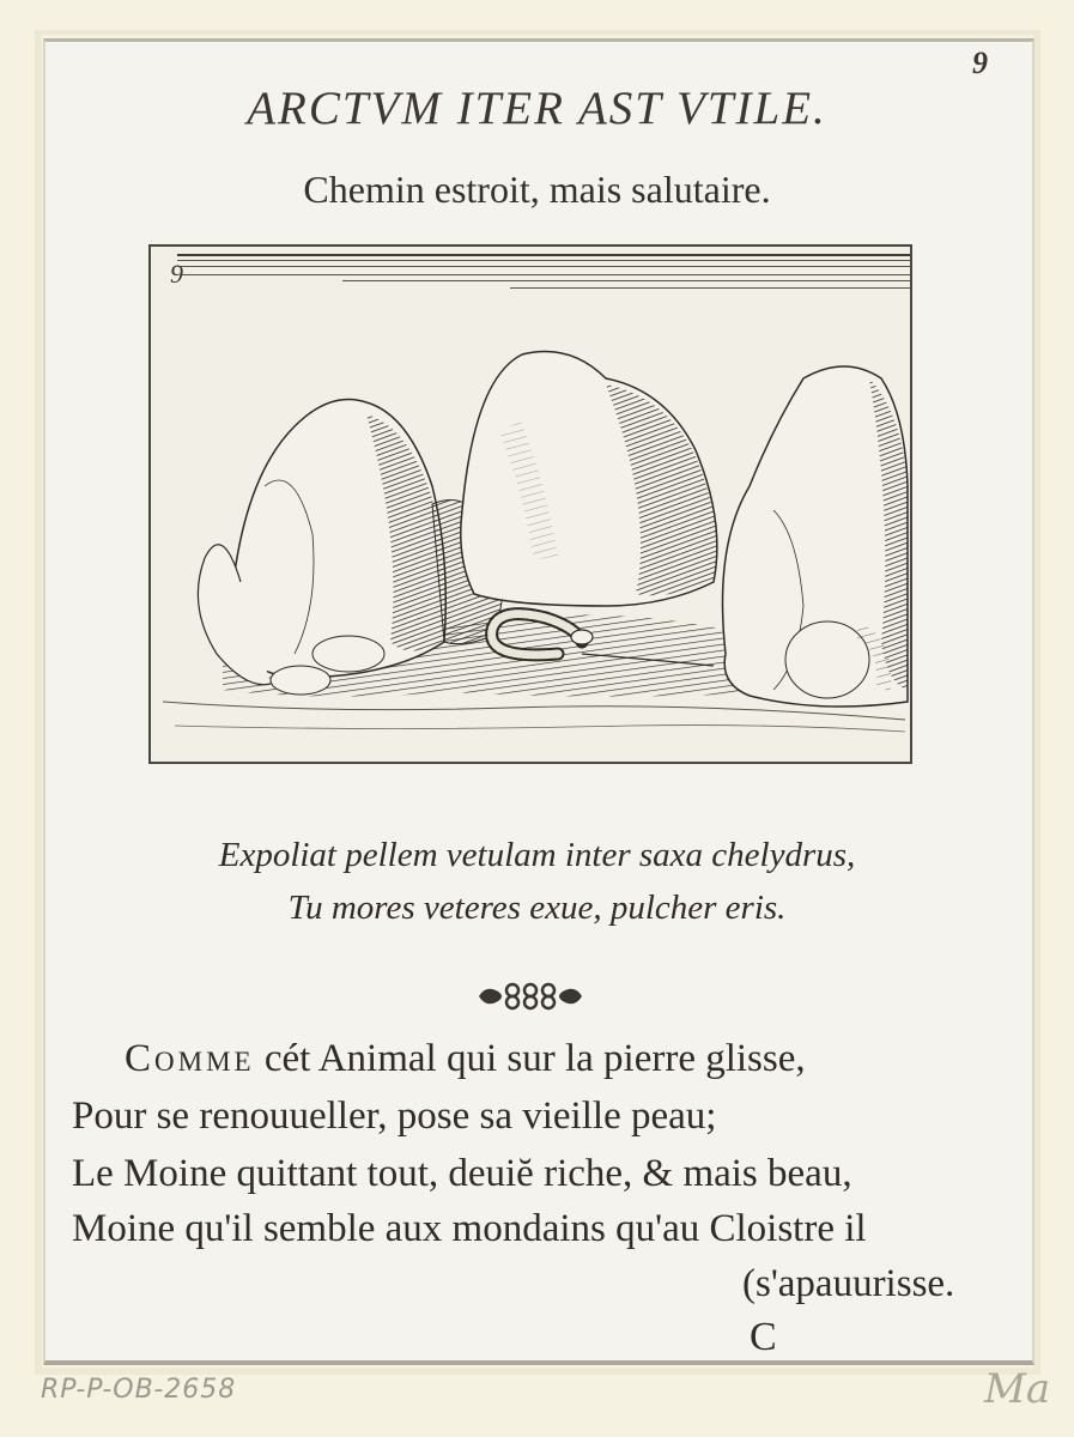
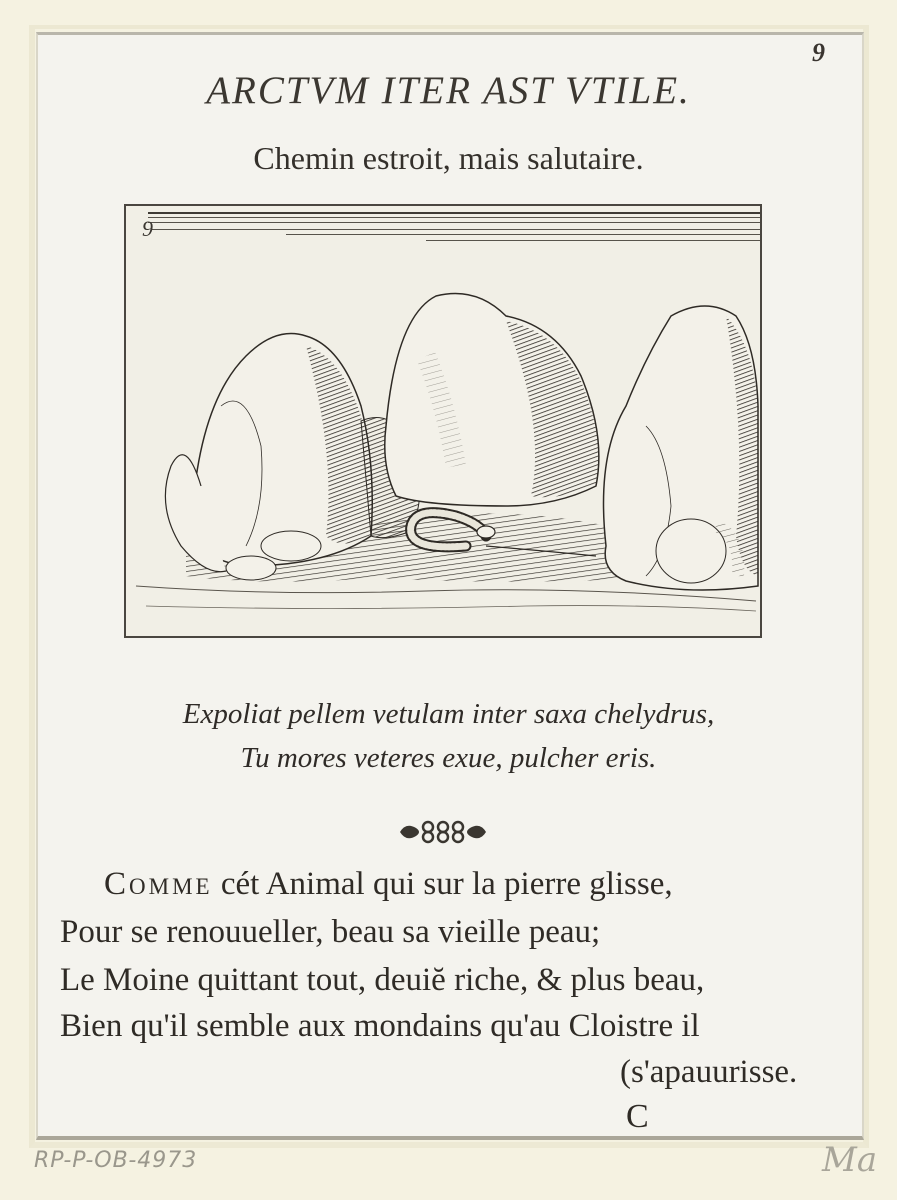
  9
  ARCTVM ITER AST VTILE.
  Chemin estroit, mais salutaire.
  9
  Expoliat pellem vetulam inter saxa chelydrus,
  Tu mores veteres exue, pulcher eris.
  Comme cét Animal qui sur la pierre glisse,
- Pour se renouueller, pose sa vieille peau;
+ Pour se renouueller, beau sa vieille peau;
- Le Moine quittant tout, deuiĕ riche, & mais beau,
+ Le Moine quittant tout, deuiĕ riche, & plus beau,
- Moine qu'il semble aux mondains qu'au Cloistre il
+ Bien qu'il semble aux mondains qu'au Cloistre il
  (s'apauurisse.
  C
- RP-P-OB-2658
+ RP-P-OB-4973
  Ma
